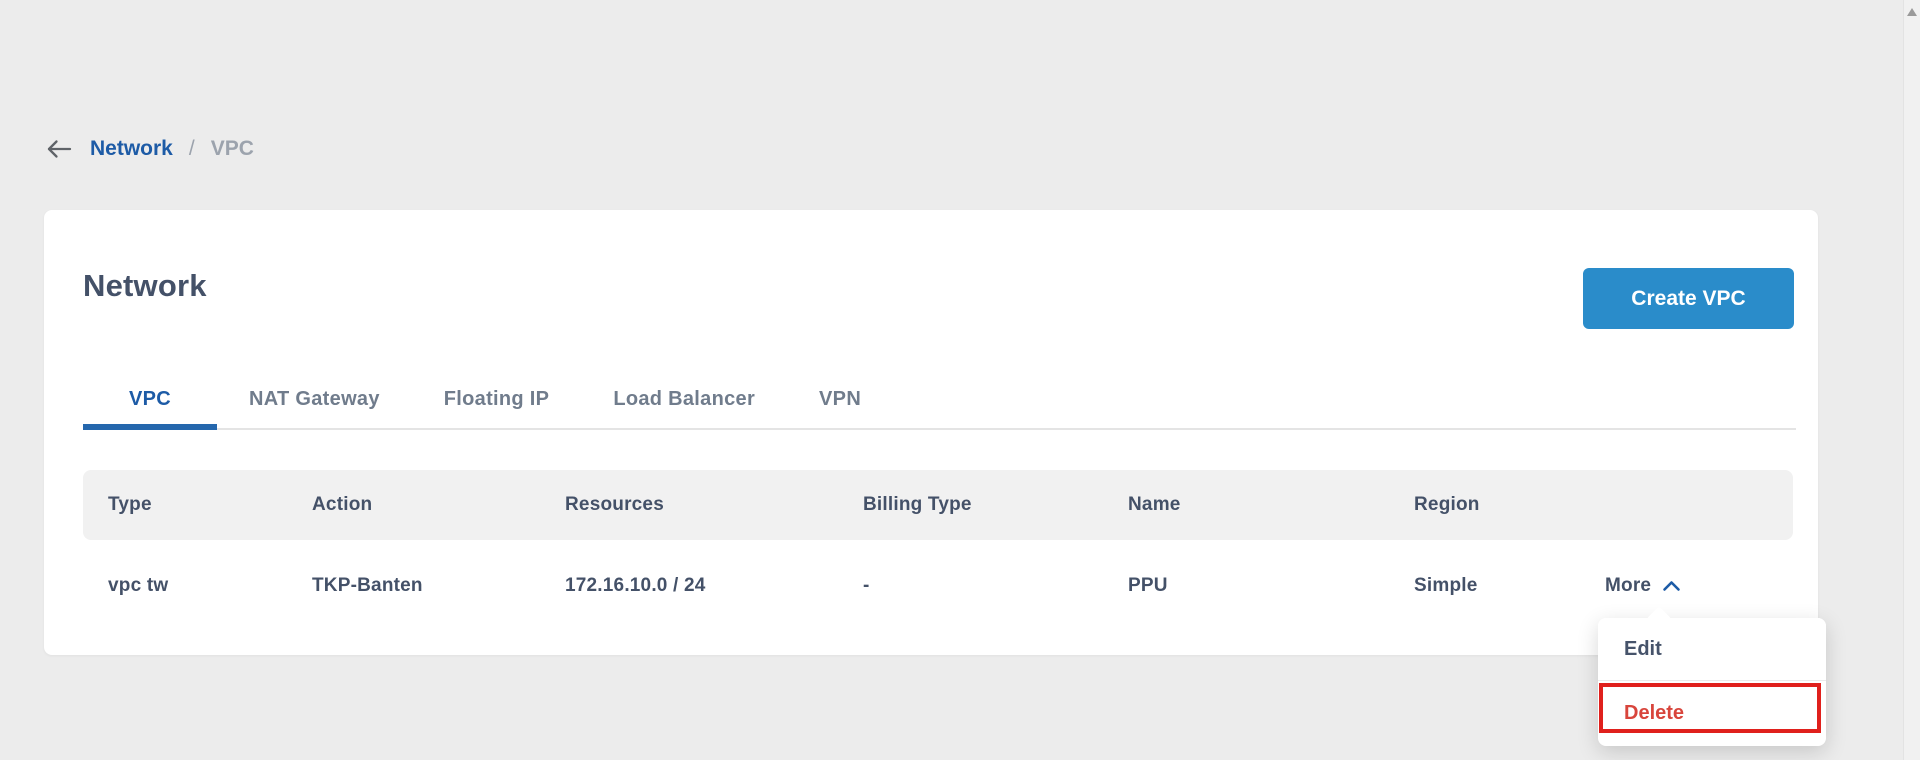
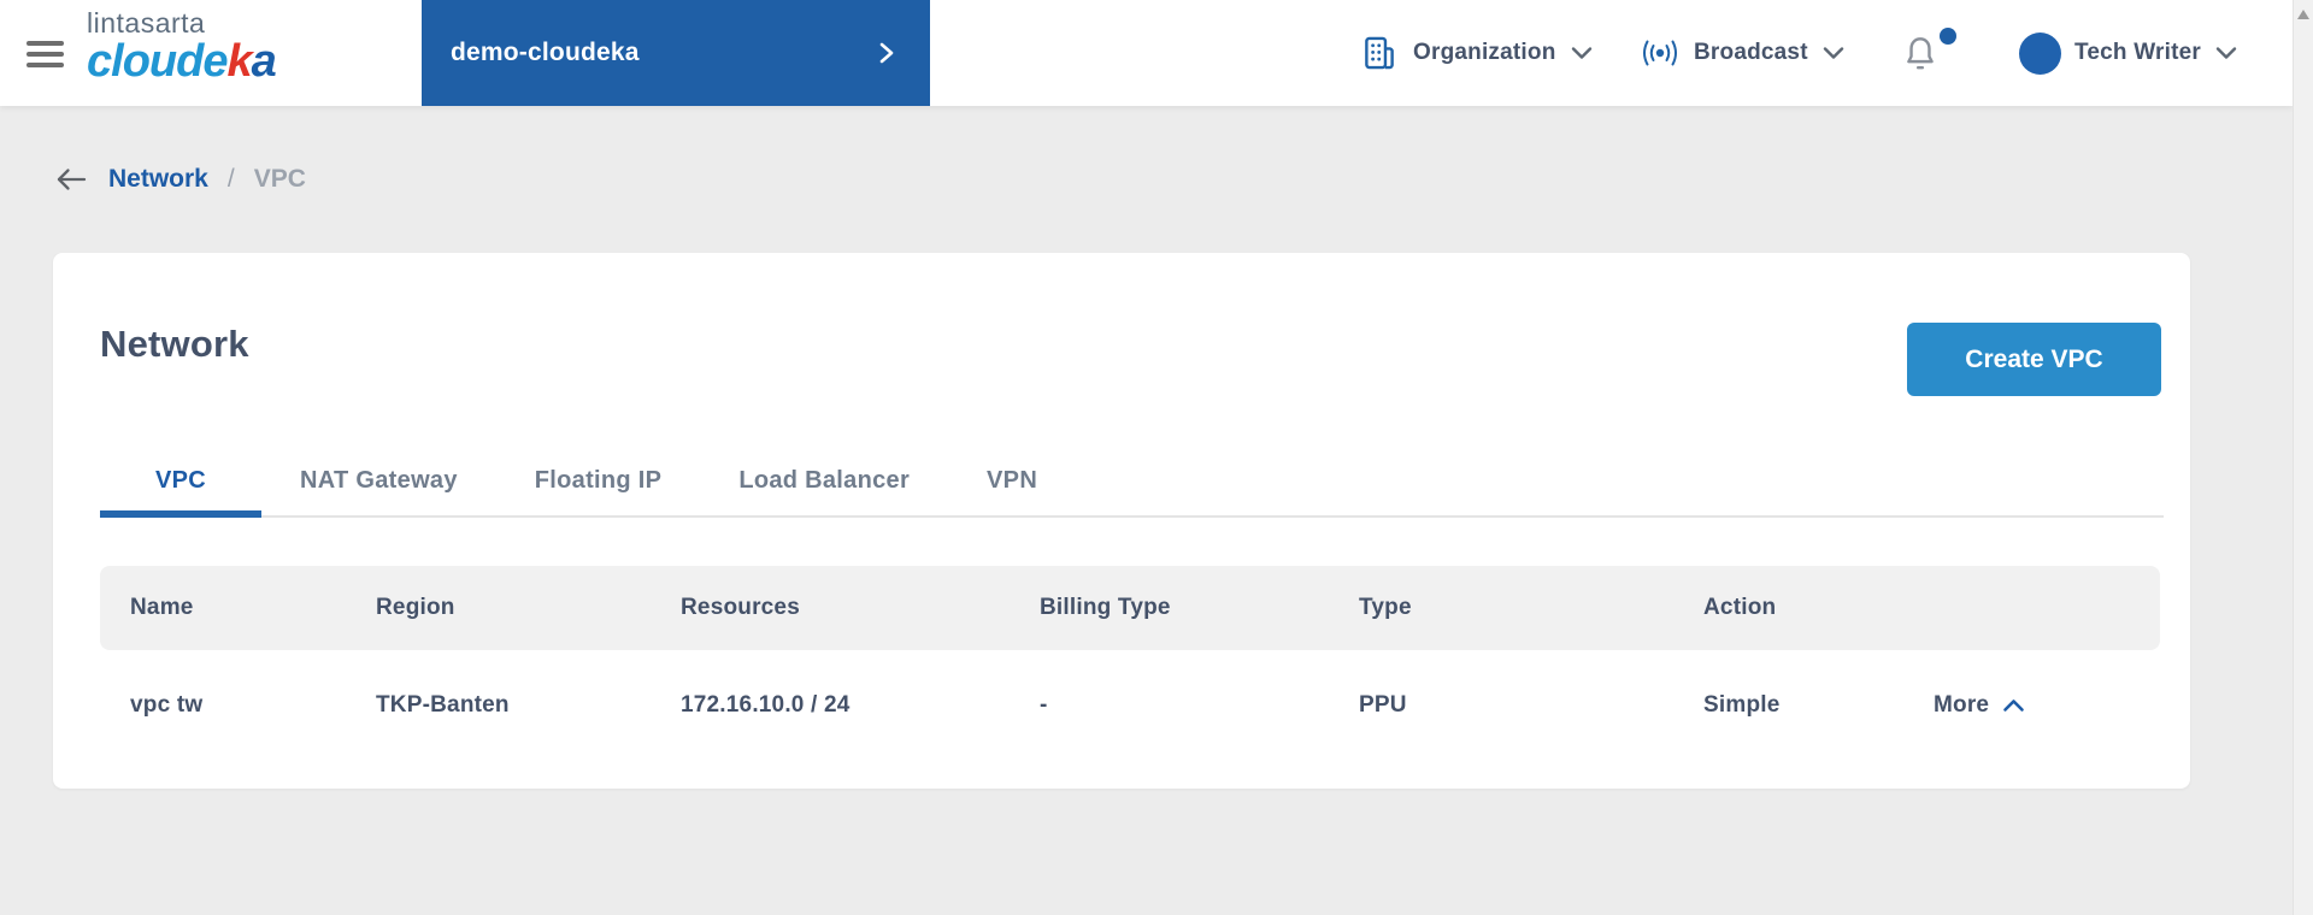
+ lintasarta
+ cloudeka
+ demo-cloudeka
+ Organization
+ Broadcast
+ Tech Writer
  Network
  /
  VPC
  Network
  Create VPC
  VPC
  NAT Gateway
  Floating IP
  Load Balancer
  VPN
- Type
+ Name
- Action
+ Region
  Resources
  Billing Type
- Name
+ Type
- Region
+ Action
  vpc tw
  TKP-Banten
  172.16.10.0 / 24
  -
  PPU
  Simple
  More
- Edit
- Delete
